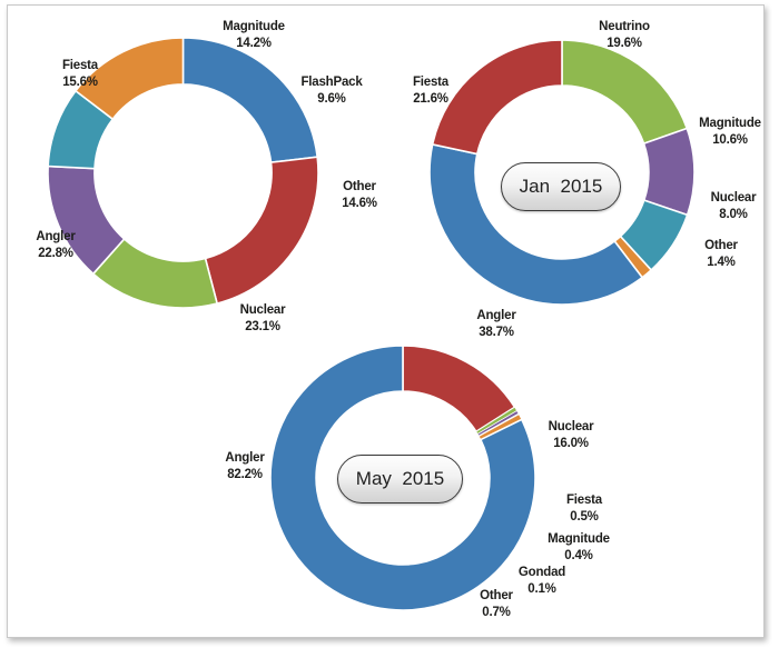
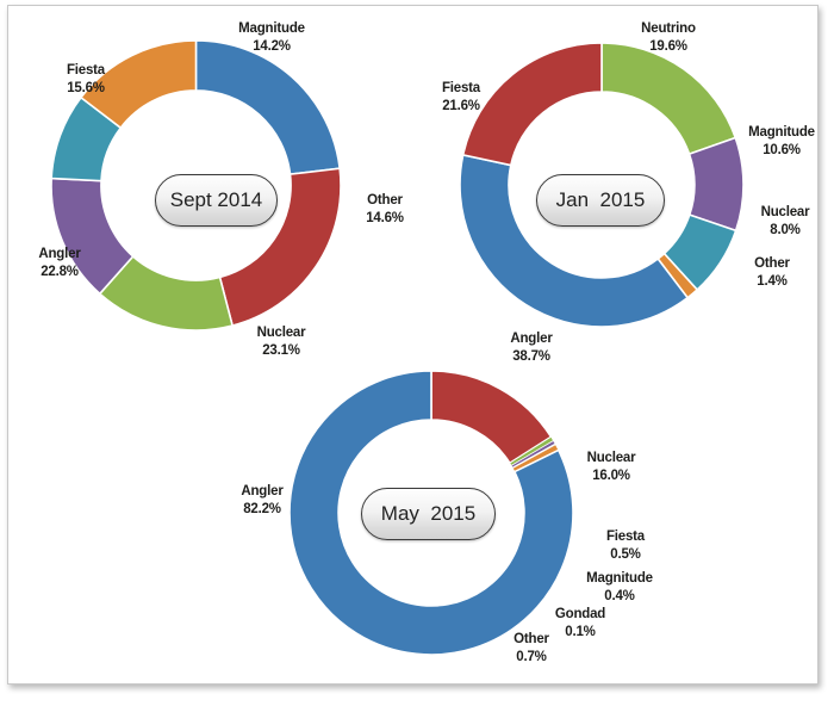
+ Sept 2014
  Magnitude
  14.2%
- FlashPack
- 9.6%
  Other
  14.6%
  Nuclear
  23.1%
  Angler
  22.8%
  Fiesta
  15.6%
  Jan 2015
  Neutrino
  19.6%
  Magnitude
  10.6%
  Nuclear
  8.0%
  Other
  1.4%
  Angler
  38.7%
  Fiesta
  21.6%
  May 2015
  Angler
  82.2%
  Nuclear
  16.0%
  Fiesta
  0.5%
  Magnitude
  0.4%
  Gondad
  0.1%
  Other
  0.7%
